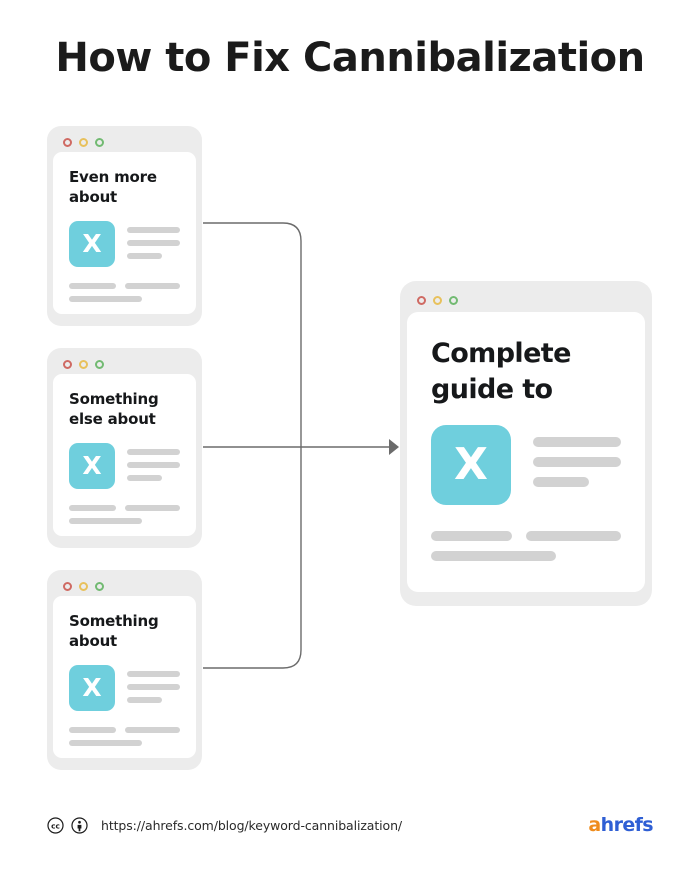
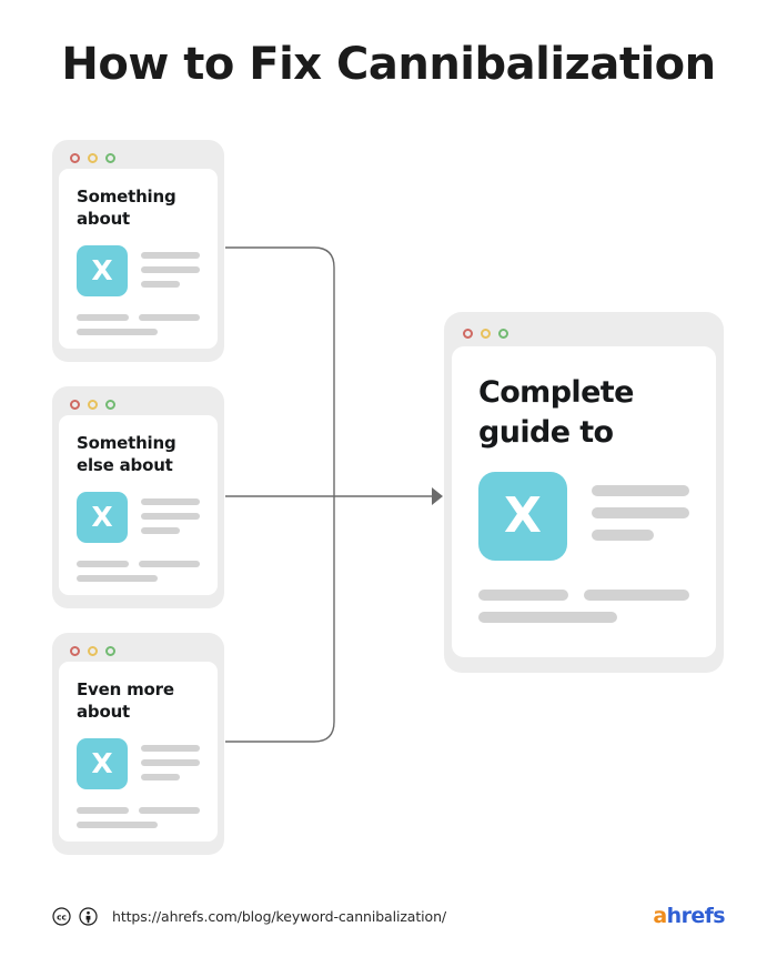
  How to Fix Cannibalization
- Even more about
+ Something about
  X
  Something else about
  X
- Something about
+ Even more about
  X
  Complete guide to
  X
  cc
  https://ahrefs.com/blog/keyword-cannibalization/
  ahrefs
